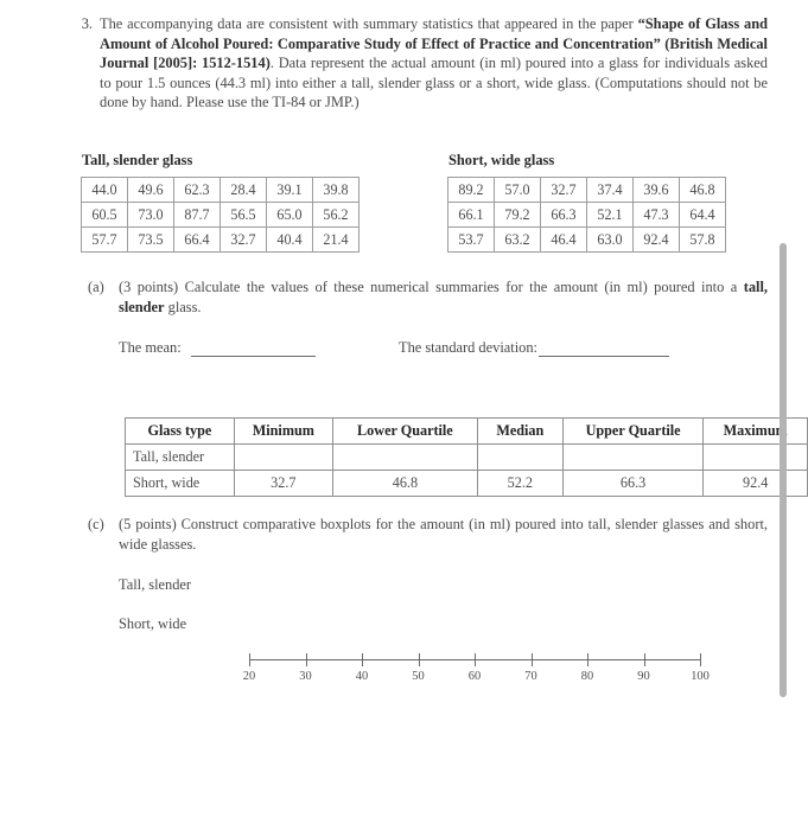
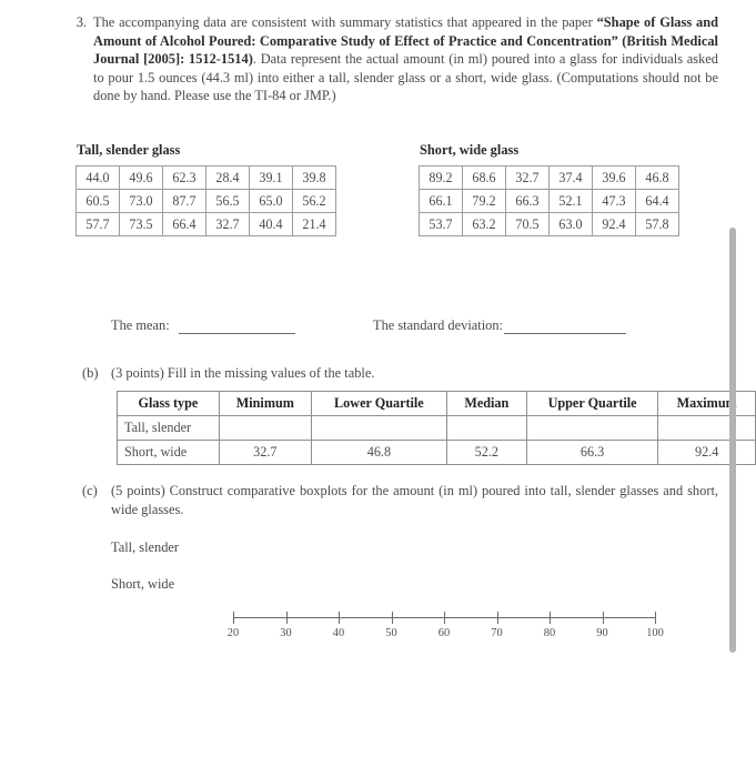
  3.
  The accompanying data are consistent with summary statistics that appeared in the paper “Shape of Glass and Amount of Alcohol Poured: Comparative Study of Effect of Practice and Concentration” (British Medical Journal [2005]: 1512-1514). Data represent the actual amount (in ml) poured into a glass for individuals asked to pour 1.5 ounces (44.3 ml) into either a tall, slender glass or a short, wide glass. (Computations should not be done by hand. Please use the TI-84 or JMP.)
  Tall, slender glass
  Short, wide glass
  44.0	49.6	62.3	28.4	39.1	39.8
  60.5	73.0	87.7	56.5	65.0	56.2
  57.7	73.5	66.4	32.7	40.4	21.4
- 89.2	57.0	32.7	37.4	39.6	46.8
+ 89.2	68.6	32.7	37.4	39.6	46.8
  66.1	79.2	66.3	52.1	47.3	64.4
- 53.7	63.2	46.4	63.0	92.4	57.8
+ 53.7	63.2	70.5	63.0	92.4	57.8
- (a)
- (3 points) Calculate the values of these numerical summaries for the amount (in ml) poured into a tall, slender glass.
  The mean:
  The standard deviation:
+ (b)
+ (3 points) Fill in the missing values of the table.
  Glass type	Minimum	Lower Quartile	Median	Upper Quartile	Maximu
  Tall, slender
  Short, wide	32.7	46.8	52.2	66.3	92.4
  (c)
  (5 points) Construct comparative boxplots for the amount (in ml) poured into tall, slender glasses and short, wide glasses.
  Tall, slender
  Short, wide
  20
  30
  40
  50
  60
  70
  80
  90
  100
